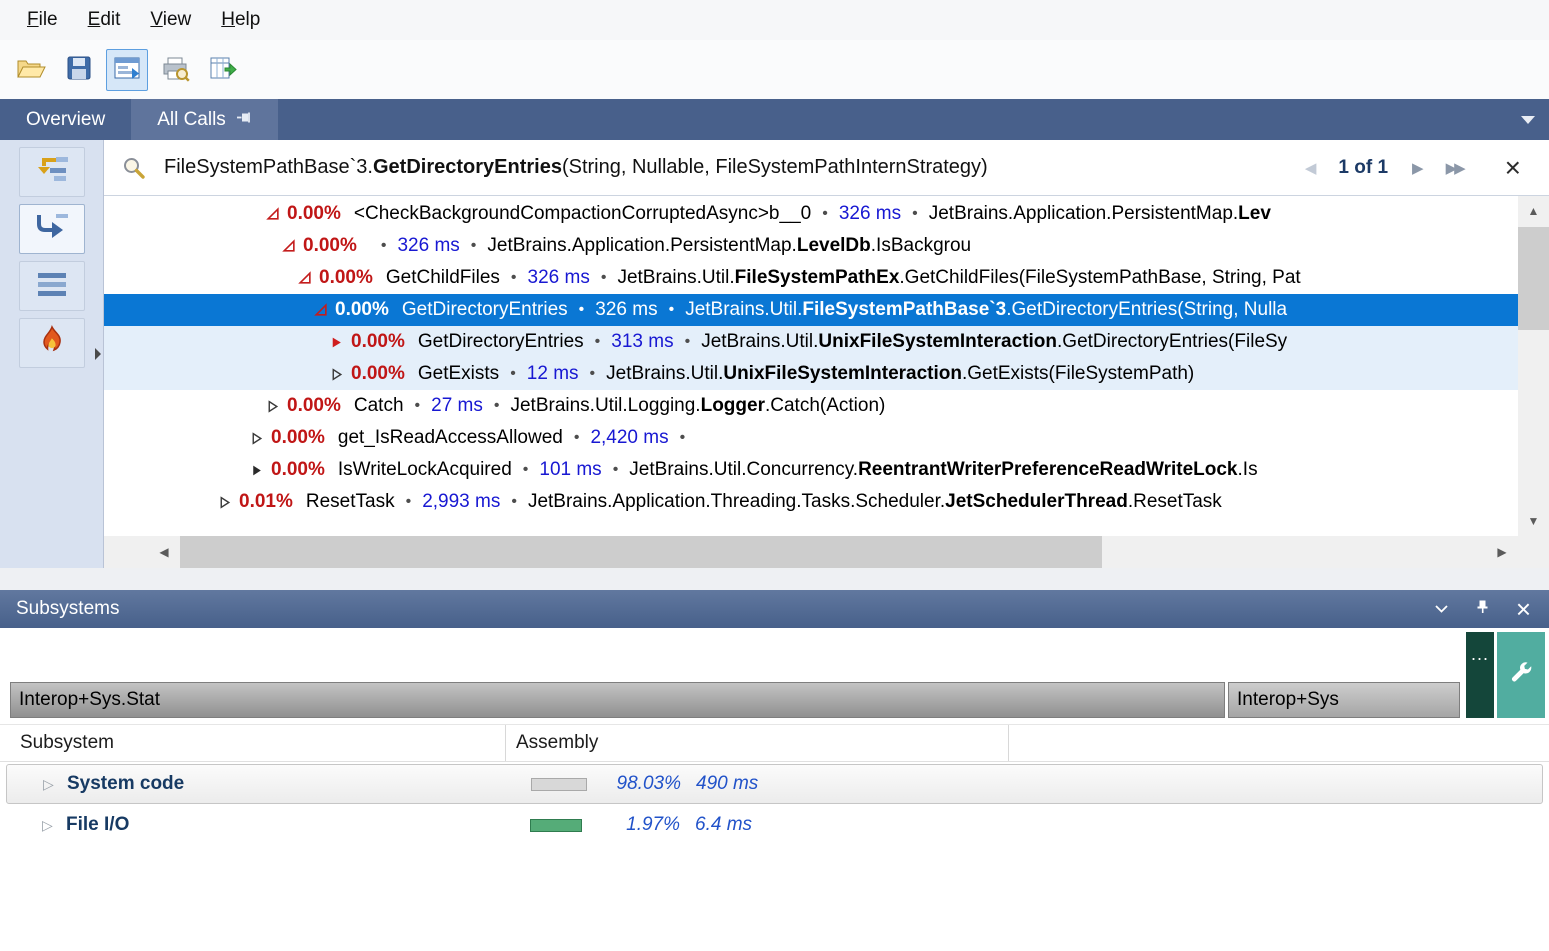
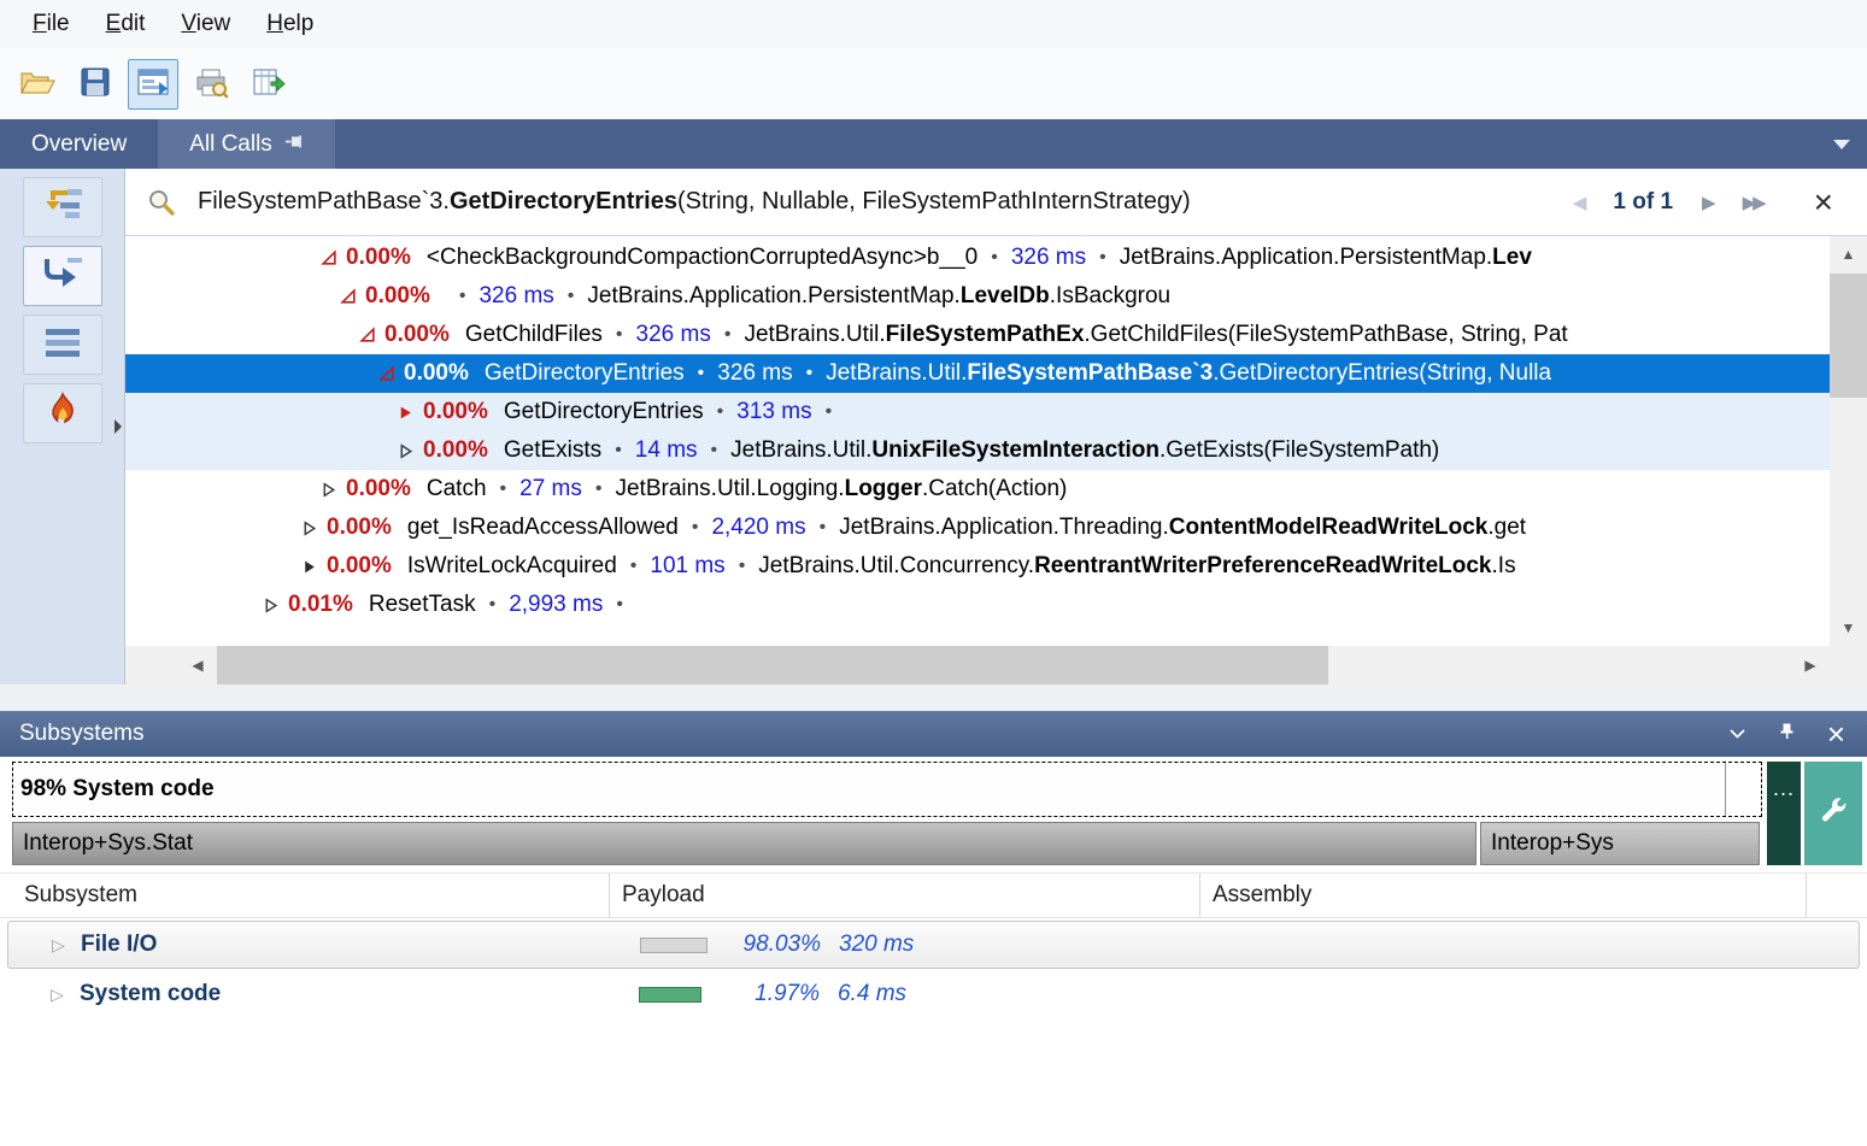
  File
  Edit
  View
  Help
  Overview
  All Calls
  FileSystemPathBase`3.GetDirectoryEntries(String, Nullable, FileSystemPathInternStrategy)
  ◀
  1 of 1
  ▶
  ▶▶
  ×
  0.00%
  <CheckBackgroundCompactionCorruptedAsync>b__0
  •
  326 ms
  •
  JetBrains.Application.PersistentMap.Lev
  0.00%
  •
  326 ms
  •
  JetBrains.Application.PersistentMap.LevelDb.IsBackgrou
  0.00%
  GetChildFiles
  •
  326 ms
  •
  JetBrains.Util.FileSystemPathEx.GetChildFiles(FileSystemPathBase, String, Pat
  0.00%
  GetDirectoryEntries
  •
  326 ms
  •
  JetBrains.Util.FileSystemPathBase`3.GetDirectoryEntries(String, Nulla
  0.00%
  GetDirectoryEntries
  •
  313 ms
  •
- JetBrains.Util.UnixFileSystemInteraction.GetDirectoryEntries(FileSy
  0.00%
  GetExists
  •
- 12 ms
+ 14 ms
  •
  JetBrains.Util.UnixFileSystemInteraction.GetExists(FileSystemPath)
  0.00%
  Catch
  •
  27 ms
  •
  JetBrains.Util.Logging.Logger.Catch(Action)
  0.00%
  get_IsReadAccessAllowed
  •
  2,420 ms
  •
+ JetBrains.Application.Threading.ContentModelReadWriteLock.get
  0.00%
  IsWriteLockAcquired
  •
  101 ms
  •
  JetBrains.Util.Concurrency.ReentrantWriterPreferenceReadWriteLock.Is
  0.01%
  ResetTask
  •
  2,993 ms
  •
- JetBrains.Application.Threading.Tasks.Scheduler.JetSchedulerThread.ResetTask
  ▲
  ▼
  ◀
  ▶
  Subsystems
  ×
+ 98% System code
  Interop+Sys.Stat
  Interop+Sys
  ...
  Subsystem
+ Payload
  Assembly
  ▷
- System code
+ File I/O
  98.03%
- 490 ms
+ 320 ms
  ▷
- File I/O
+ System code
  1.97%
  6.4 ms
